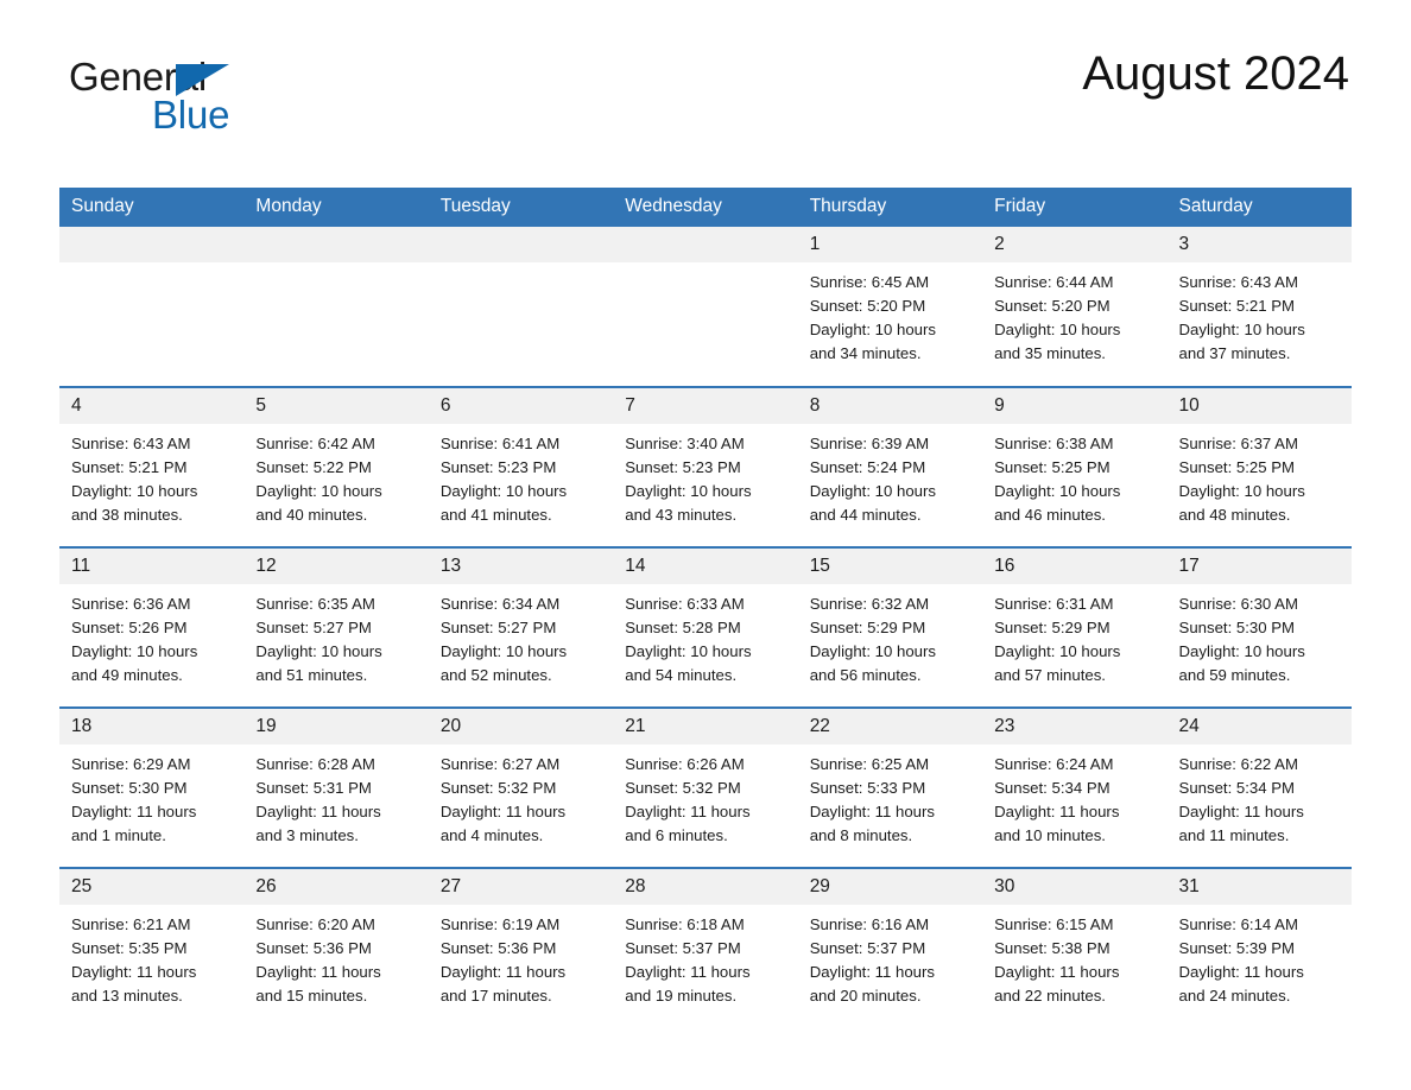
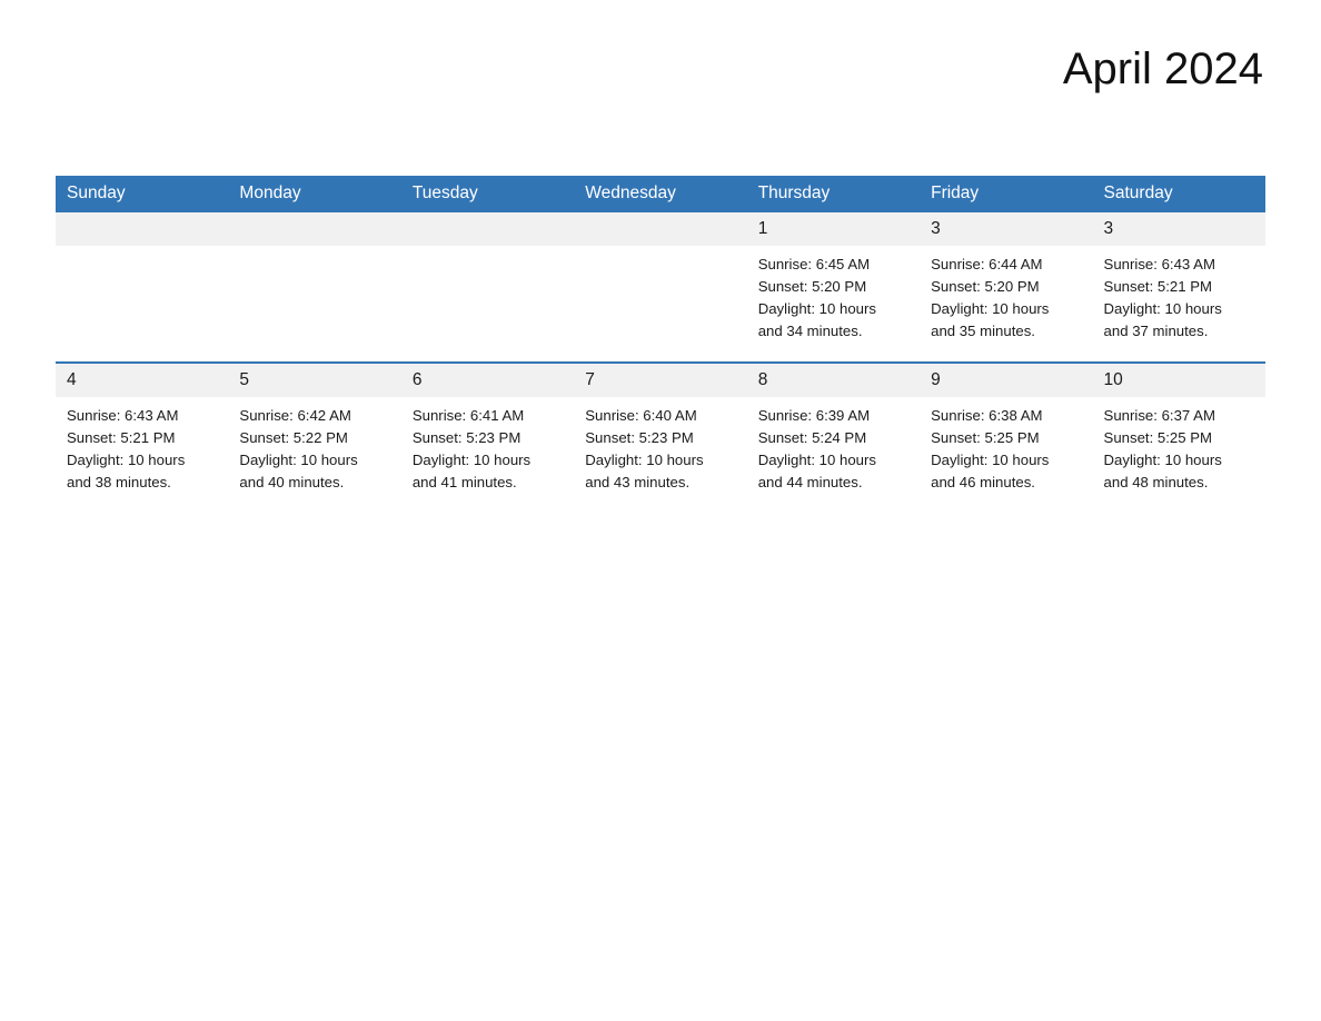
- General
- Blue
- August 2024
+ April 2024
  Sunday	Monday	Tuesday	Wednesday	Thursday	Friday	Saturday
- 				1Sunrise: 6:45 AMSunset: 5:20 PMDaylight: 10 hoursand 34 minutes.	2Sunrise: 6:44 AMSunset: 5:20 PMDaylight: 10 hoursand 35 minutes.	3Sunrise: 6:43 AMSunset: 5:21 PMDaylight: 10 hoursand 37 minutes.
+ 				1Sunrise: 6:45 AMSunset: 5:20 PMDaylight: 10 hoursand 34 minutes.	3Sunrise: 6:44 AMSunset: 5:20 PMDaylight: 10 hoursand 35 minutes.	3Sunrise: 6:43 AMSunset: 5:21 PMDaylight: 10 hoursand 37 minutes.
- 4Sunrise: 6:43 AMSunset: 5:21 PMDaylight: 10 hoursand 38 minutes.	5Sunrise: 6:42 AMSunset: 5:22 PMDaylight: 10 hoursand 40 minutes.	6Sunrise: 6:41 AMSunset: 5:23 PMDaylight: 10 hoursand 41 minutes.	7Sunrise: 3:40 AMSunset: 5:23 PMDaylight: 10 hoursand 43 minutes.	8Sunrise: 6:39 AMSunset: 5:24 PMDaylight: 10 hoursand 44 minutes.	9Sunrise: 6:38 AMSunset: 5:25 PMDaylight: 10 hoursand 46 minutes.	10Sunrise: 6:37 AMSunset: 5:25 PMDaylight: 10 hoursand 48 minutes.
+ 4Sunrise: 6:43 AMSunset: 5:21 PMDaylight: 10 hoursand 38 minutes.	5Sunrise: 6:42 AMSunset: 5:22 PMDaylight: 10 hoursand 40 minutes.	6Sunrise: 6:41 AMSunset: 5:23 PMDaylight: 10 hoursand 41 minutes.	7Sunrise: 6:40 AMSunset: 5:23 PMDaylight: 10 hoursand 43 minutes.	8Sunrise: 6:39 AMSunset: 5:24 PMDaylight: 10 hoursand 44 minutes.	9Sunrise: 6:38 AMSunset: 5:25 PMDaylight: 10 hoursand 46 minutes.	10Sunrise: 6:37 AMSunset: 5:25 PMDaylight: 10 hoursand 48 minutes.
- 11Sunrise: 6:36 AMSunset: 5:26 PMDaylight: 10 hoursand 49 minutes.	12Sunrise: 6:35 AMSunset: 5:27 PMDaylight: 10 hoursand 51 minutes.	13Sunrise: 6:34 AMSunset: 5:27 PMDaylight: 10 hoursand 52 minutes.	14Sunrise: 6:33 AMSunset: 5:28 PMDaylight: 10 hoursand 54 minutes.	15Sunrise: 6:32 AMSunset: 5:29 PMDaylight: 10 hoursand 56 minutes.	16Sunrise: 6:31 AMSunset: 5:29 PMDaylight: 10 hoursand 57 minutes.	17Sunrise: 6:30 AMSunset: 5:30 PMDaylight: 10 hoursand 59 minutes.
- 18Sunrise: 6:29 AMSunset: 5:30 PMDaylight: 11 hoursand 1 minute.	19Sunrise: 6:28 AMSunset: 5:31 PMDaylight: 11 hoursand 3 minutes.	20Sunrise: 6:27 AMSunset: 5:32 PMDaylight: 11 hoursand 4 minutes.	21Sunrise: 6:26 AMSunset: 5:32 PMDaylight: 11 hoursand 6 minutes.	22Sunrise: 6:25 AMSunset: 5:33 PMDaylight: 11 hoursand 8 minutes.	23Sunrise: 6:24 AMSunset: 5:34 PMDaylight: 11 hoursand 10 minutes.	24Sunrise: 6:22 AMSunset: 5:34 PMDaylight: 11 hoursand 11 minutes.
- 25Sunrise: 6:21 AMSunset: 5:35 PMDaylight: 11 hoursand 13 minutes.	26Sunrise: 6:20 AMSunset: 5:36 PMDaylight: 11 hoursand 15 minutes.	27Sunrise: 6:19 AMSunset: 5:36 PMDaylight: 11 hoursand 17 minutes.	28Sunrise: 6:18 AMSunset: 5:37 PMDaylight: 11 hoursand 19 minutes.	29Sunrise: 6:16 AMSunset: 5:37 PMDaylight: 11 hoursand 20 minutes.	30Sunrise: 6:15 AMSunset: 5:38 PMDaylight: 11 hoursand 22 minutes.	31Sunrise: 6:14 AMSunset: 5:39 PMDaylight: 11 hoursand 24 minutes.
